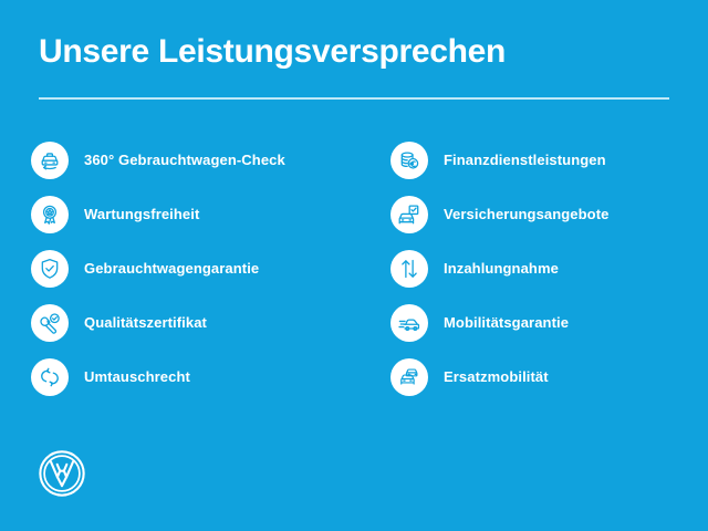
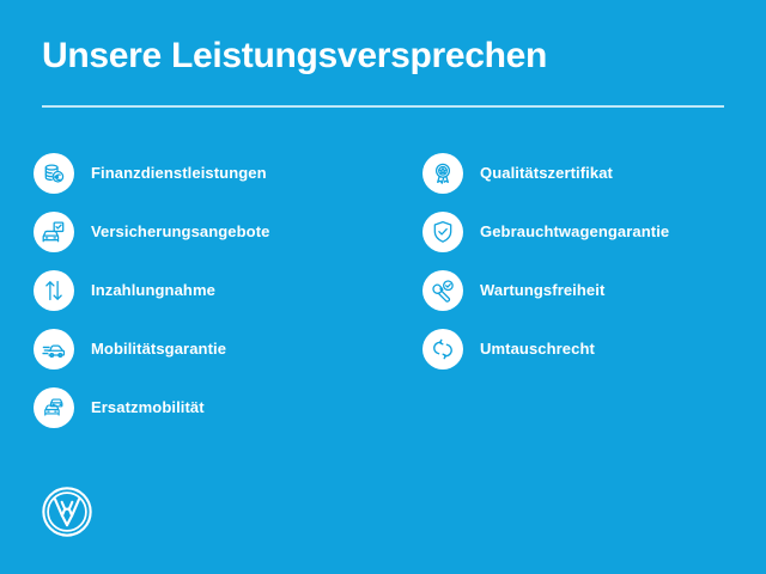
  Unsere Leistungsversprechen
- 360° Gebrauchtwagen-Check
  Finanzdienstleistungen
- Wartungsfreiheit
+ Qualitätszertifikat
  Versicherungsangebote
  Gebrauchtwagengarantie
  Inzahlungnahme
- Qualitätszertifikat
+ Wartungsfreiheit
  Mobilitätsgarantie
  Umtauschrecht
  Ersatzmobilität
